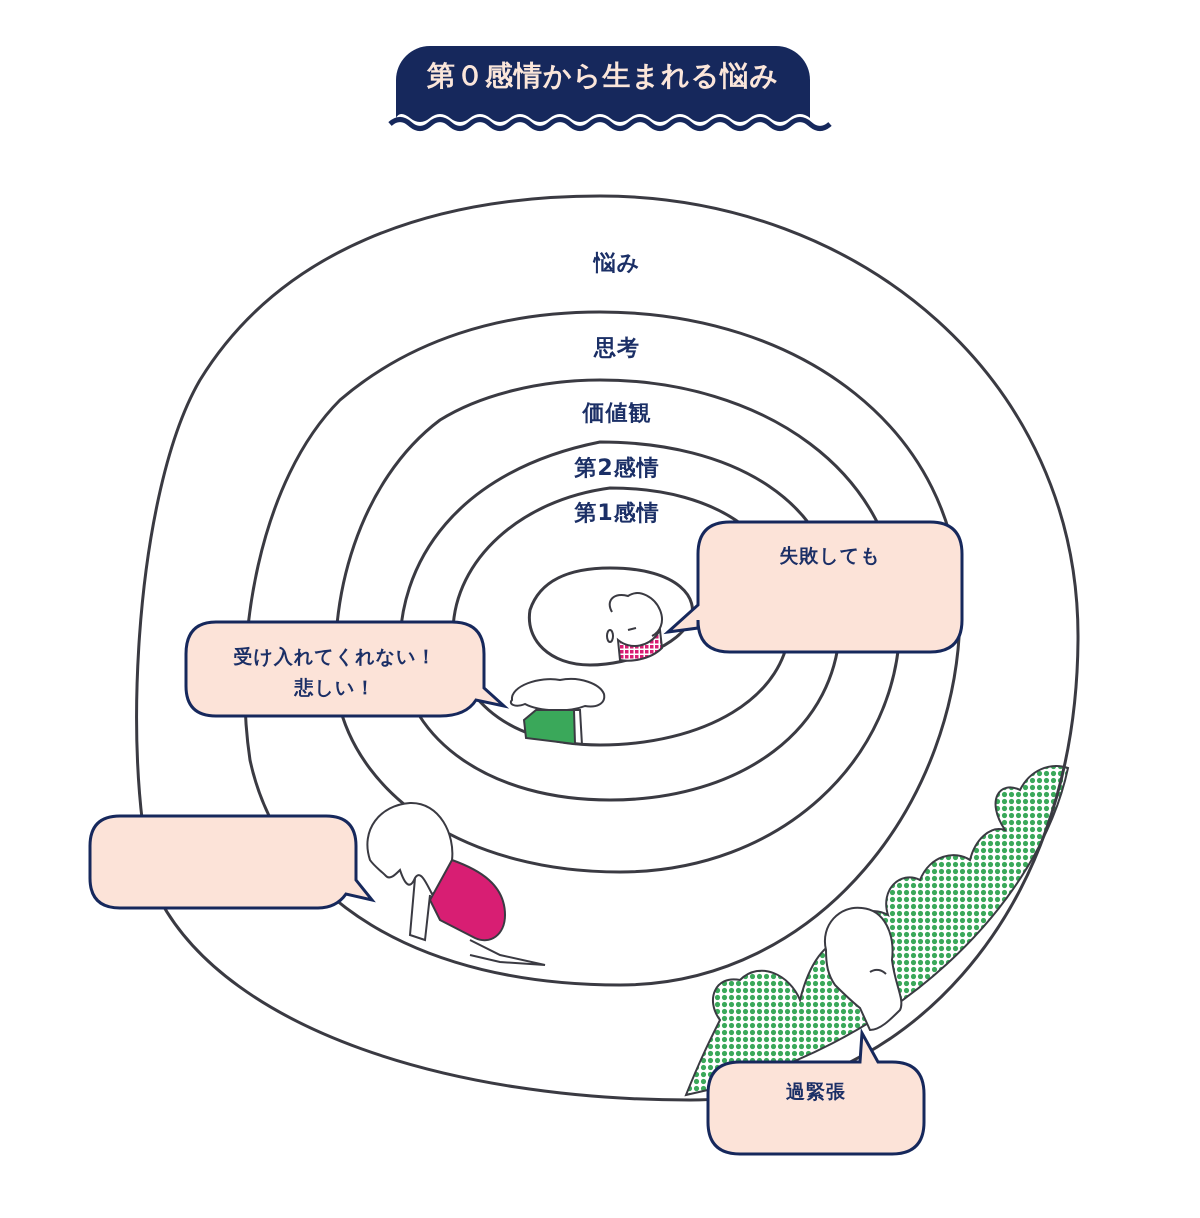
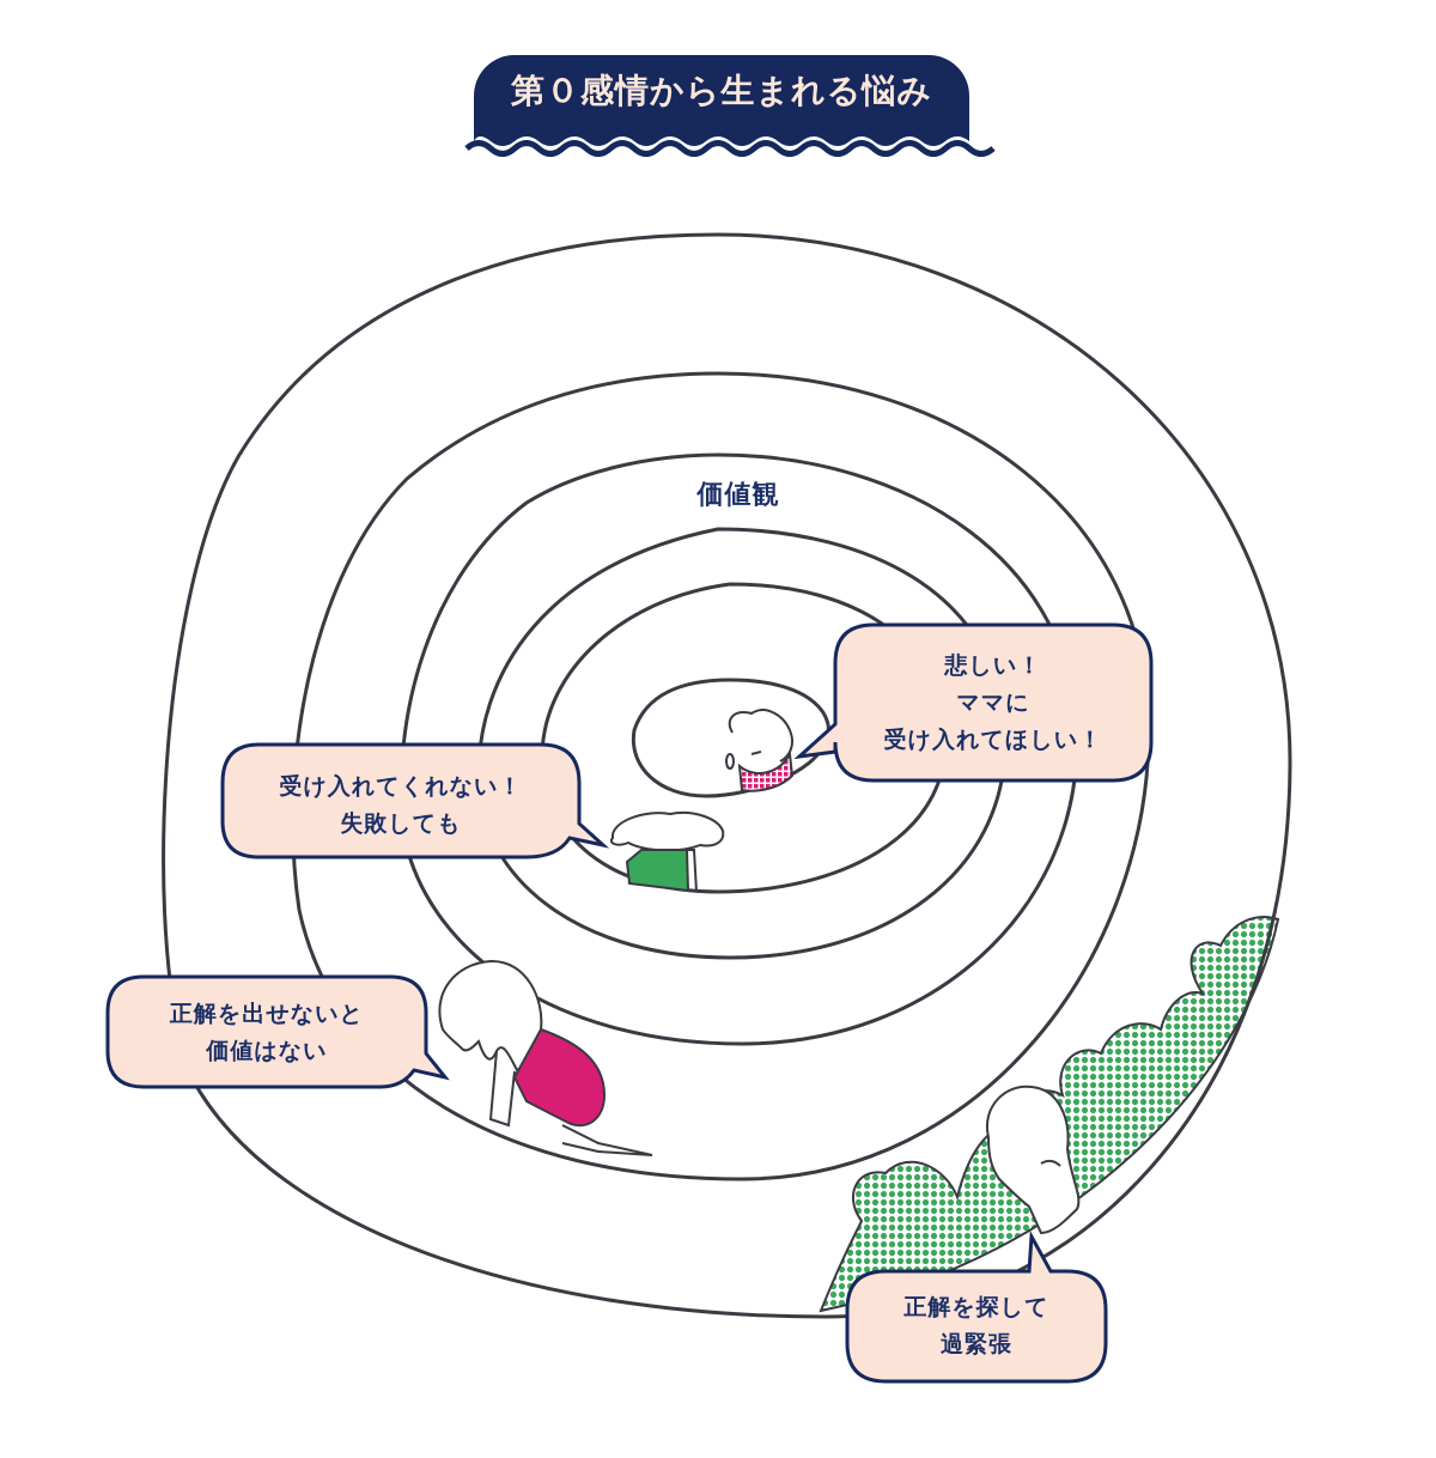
  第０感情から生まれる悩み
- 悩み
- 思考
  価値観
- 第2感情
- 第1感情
- 失敗しても
+ 悲しい！
+ ママに
+ 受け入れてほしい！
  受け入れてくれない！
- 悲しい！
+ 失敗しても
+ 正解を出せないと
+ 価値はない
+ 正解を探して
  過緊張
